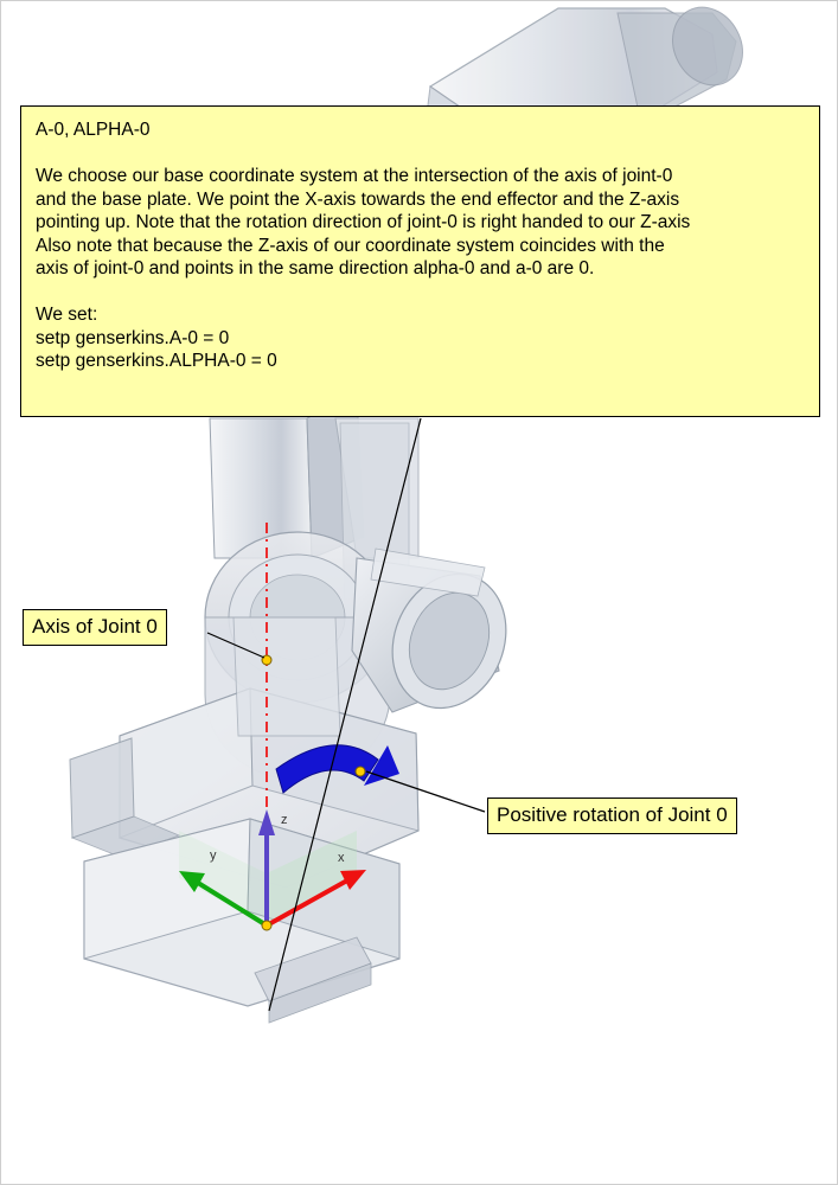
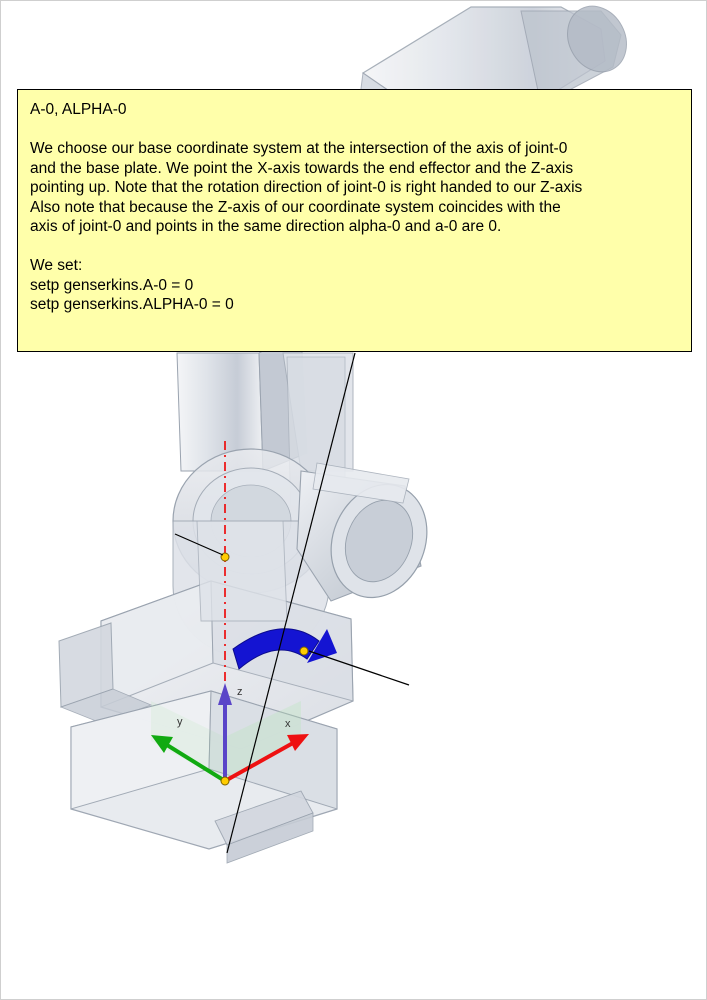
  z
  x
  y
  A-0, ALPHA-0
  We choose our base coordinate system at the intersection of the axis of joint-0
  and the base plate. We point the X-axis towards the end effector and the Z-axis
  pointing up. Note that the rotation direction of joint-0 is right handed to our Z-axis
  Also note that because the Z-axis of our coordinate system coincides with the
  axis of joint-0 and points in the same direction alpha-0 and a-0 are 0.
  We set:
  setp genserkins.A-0 = 0
  setp genserkins.ALPHA-0 = 0
- Axis of Joint 0
- Positive rotation of Joint 0
